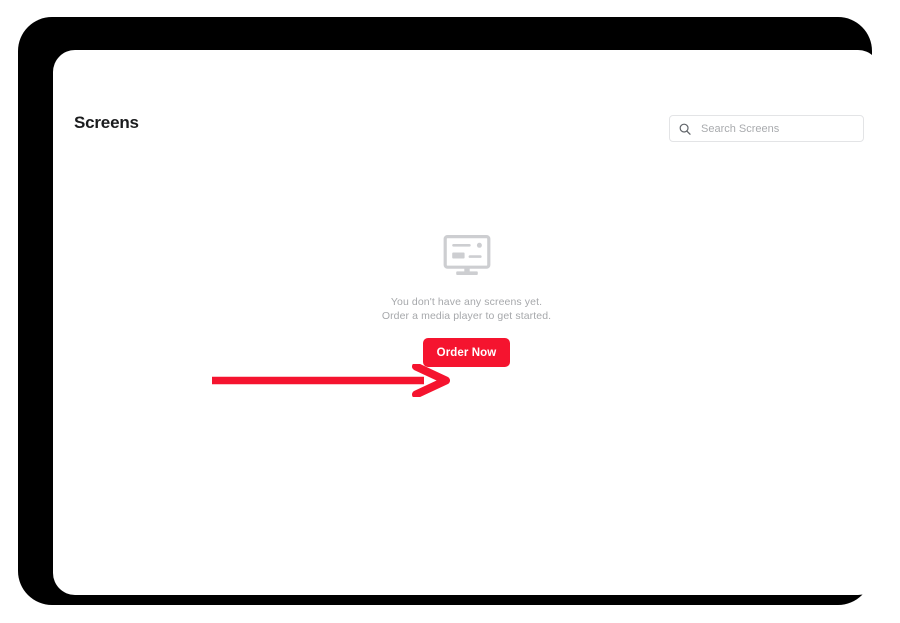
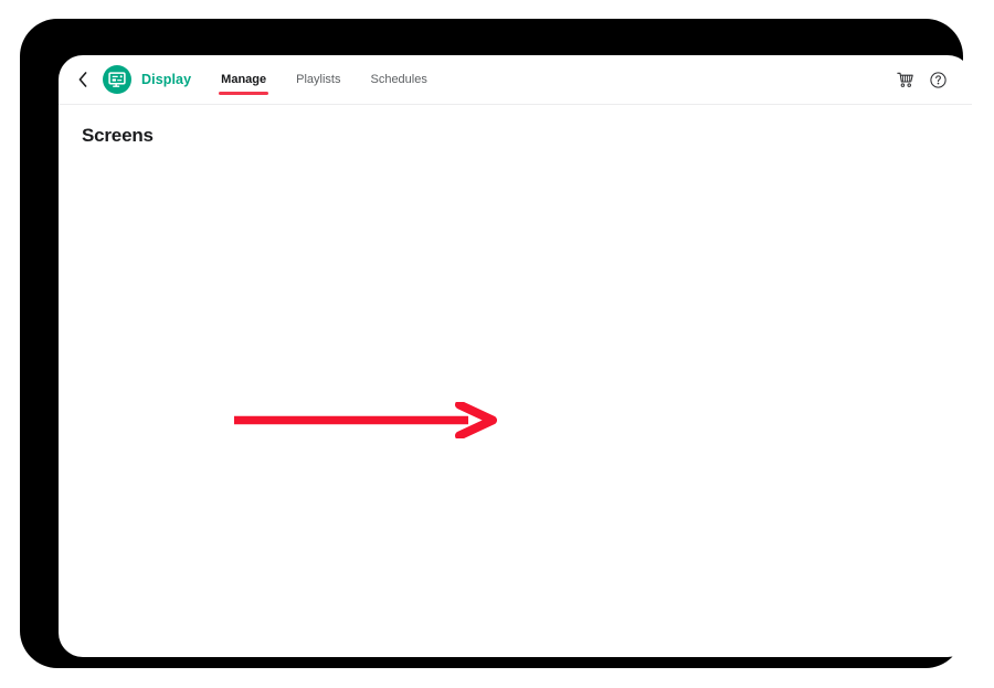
+ Display
+ Manage
+ Playlists
+ Schedules
  Screens
- Search Screens
- You don't have any screens yet.
- Order a media player to get started.
- Order Now
